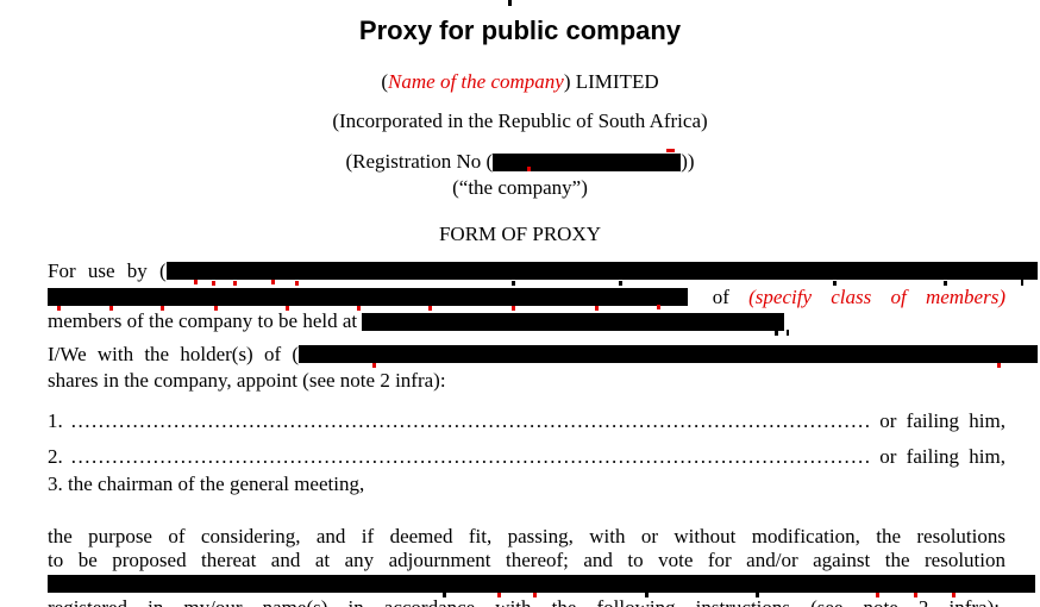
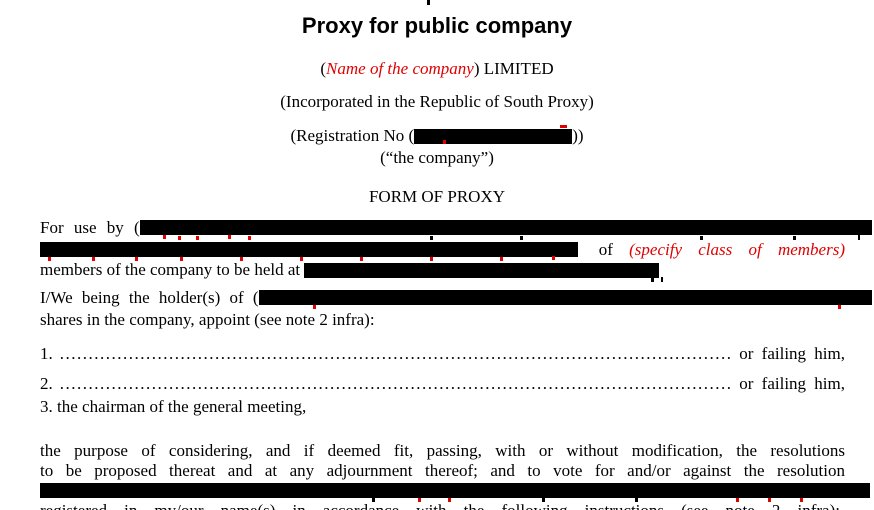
  Proxy for public company
  (Name of the company) LIMITED
- (Incorporated in the Republic of South Africa)
+ (Incorporated in the Republic of South Proxy)
  (Registration No ( ))
  (“the company”)
  FORM OF PROXY
  For use by (
  of (specify class of members)
  members of the company to be held at
- I/We with the holder(s) of (
+ I/We being the holder(s) of (
  shares in the company, appoint (see note 2 infra):
  1.
  .....................................................................................................................
  or failing him,
  2.
  .....................................................................................................................
  or failing him,
  3. the chairman of the general meeting,
  the purpose of considering, and if deemed fit, passing, with or without modification, the resolutions
  to be proposed thereat and at any adjournment thereof; and to vote for and/or against the resolution
